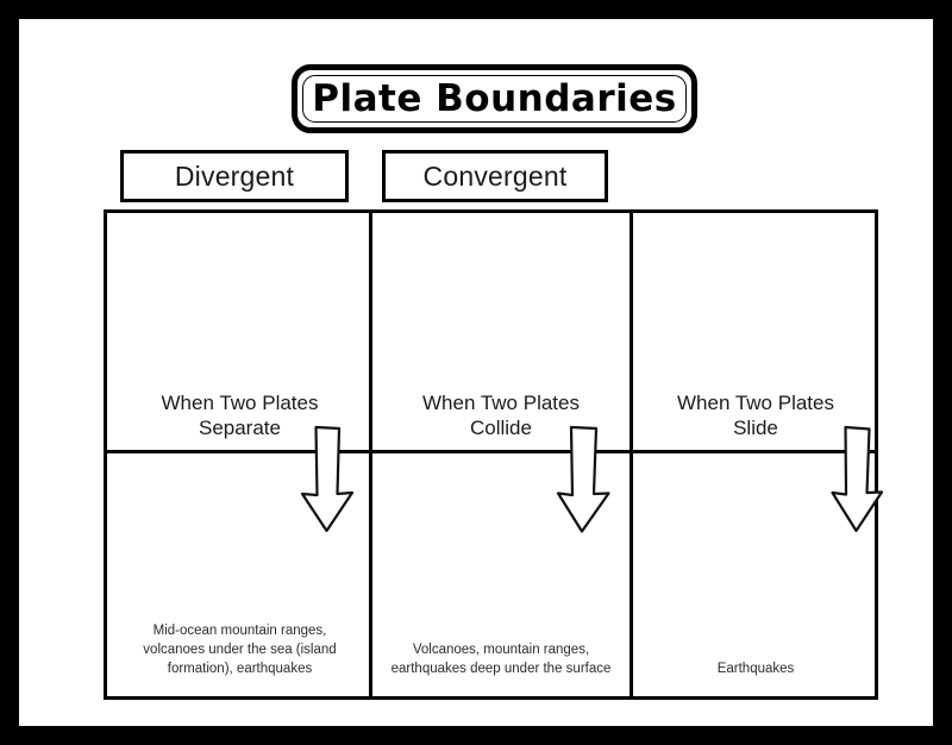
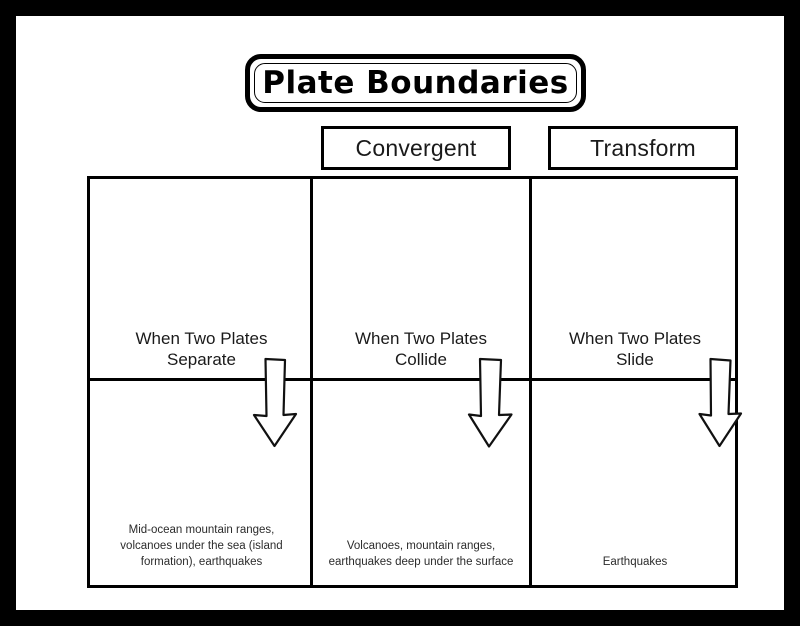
  Plate Boundaries
- Divergent
  Convergent
+ Transform
  When Two Plates
  Separate
  When Two Plates
  Collide
  When Two Plates
  Slide
  Mid-ocean mountain ranges, volcanoes under the sea (island formation), earthquakes
  Volcanoes, mountain ranges, earthquakes deep under the surface
  Earthquakes
